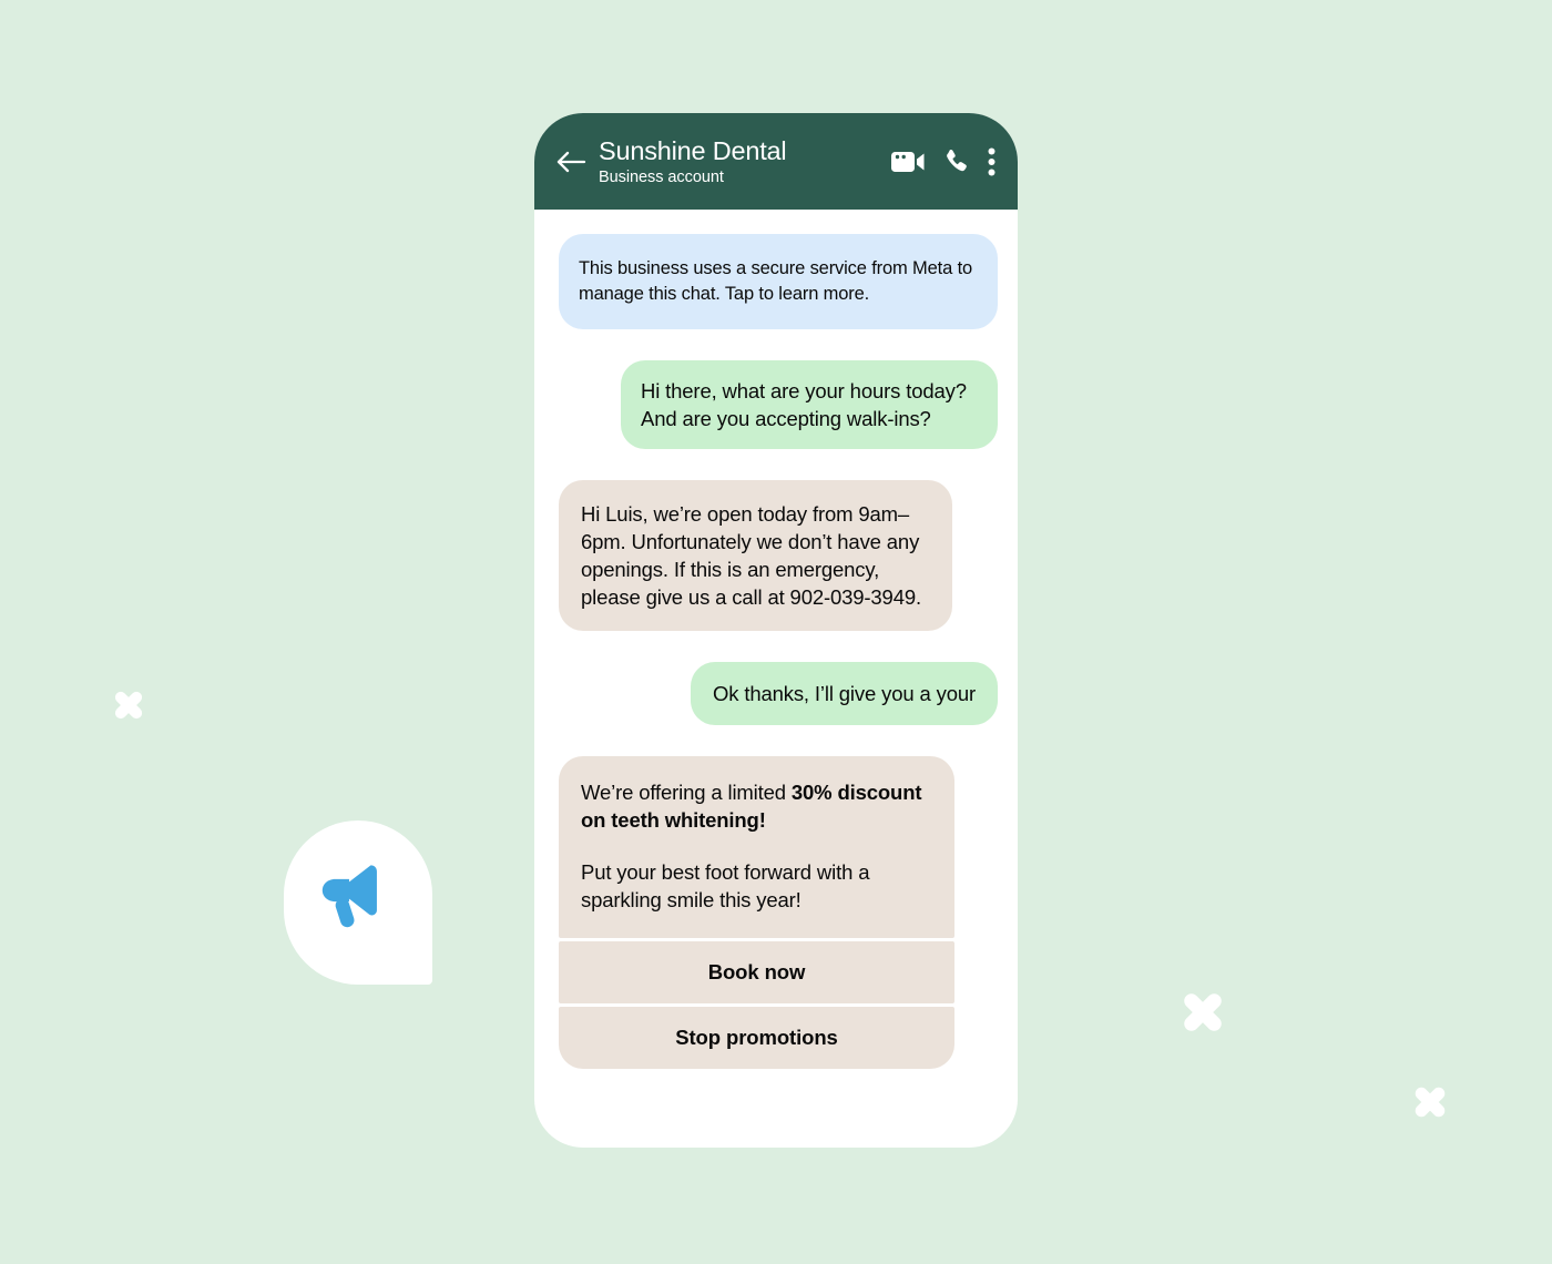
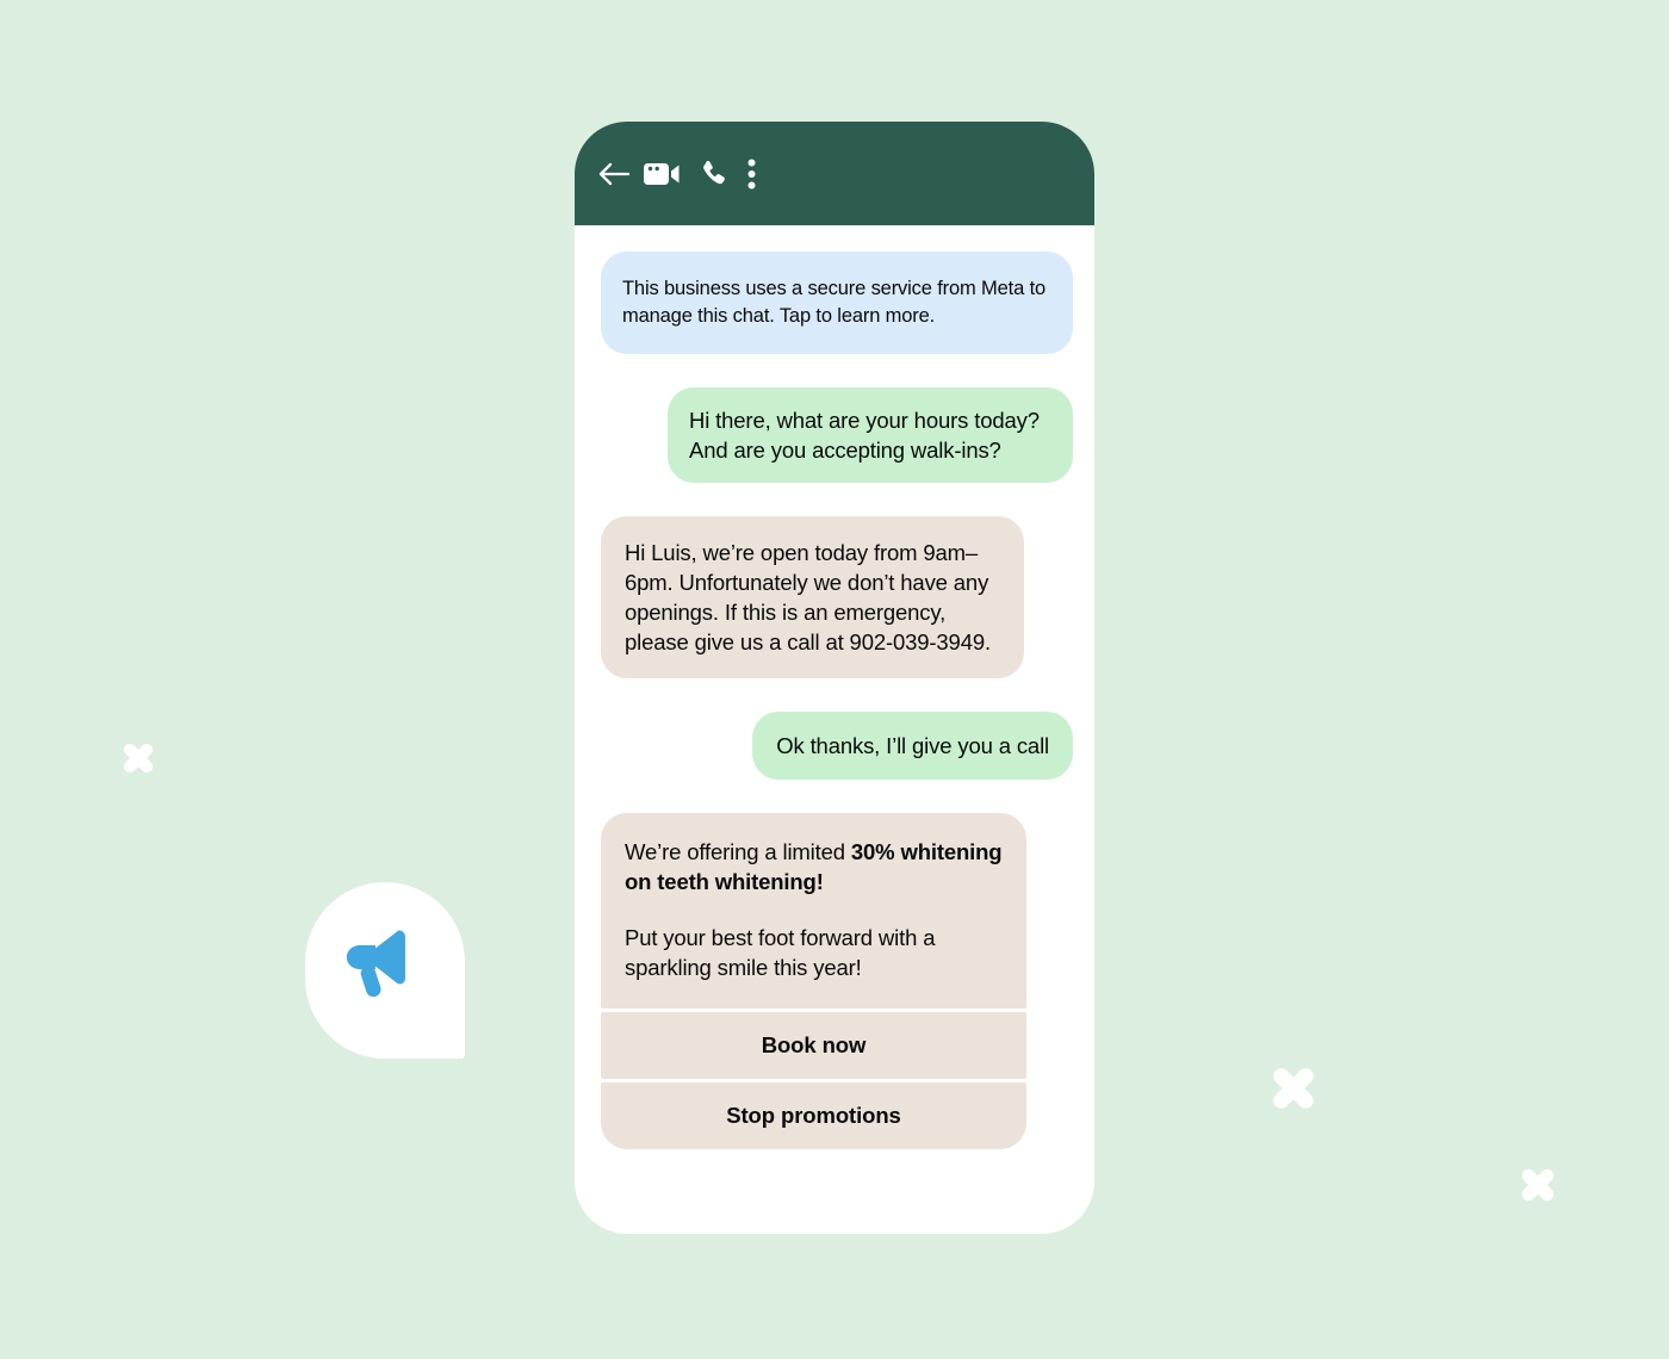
- Sunshine Dental
- Business account
  This business uses a secure service from Meta to manage this chat. Tap to learn more.
  Hi there, what are your hours today? And are you accepting walk-ins?
  Hi Luis, we’re open today from 9am–6pm. Unfortunately we don’t have any openings. If this is an emergency, please give us a call at 902-039-3949.
- Ok thanks, I’ll give you a your
+ Ok thanks, I’ll give you a call
- We’re offering a limited 30% discount on teeth whitening!
+ We’re offering a limited 30% whitening on teeth whitening!
  Put your best foot forward with a sparkling smile this year!
  Book now
  Stop promotions
